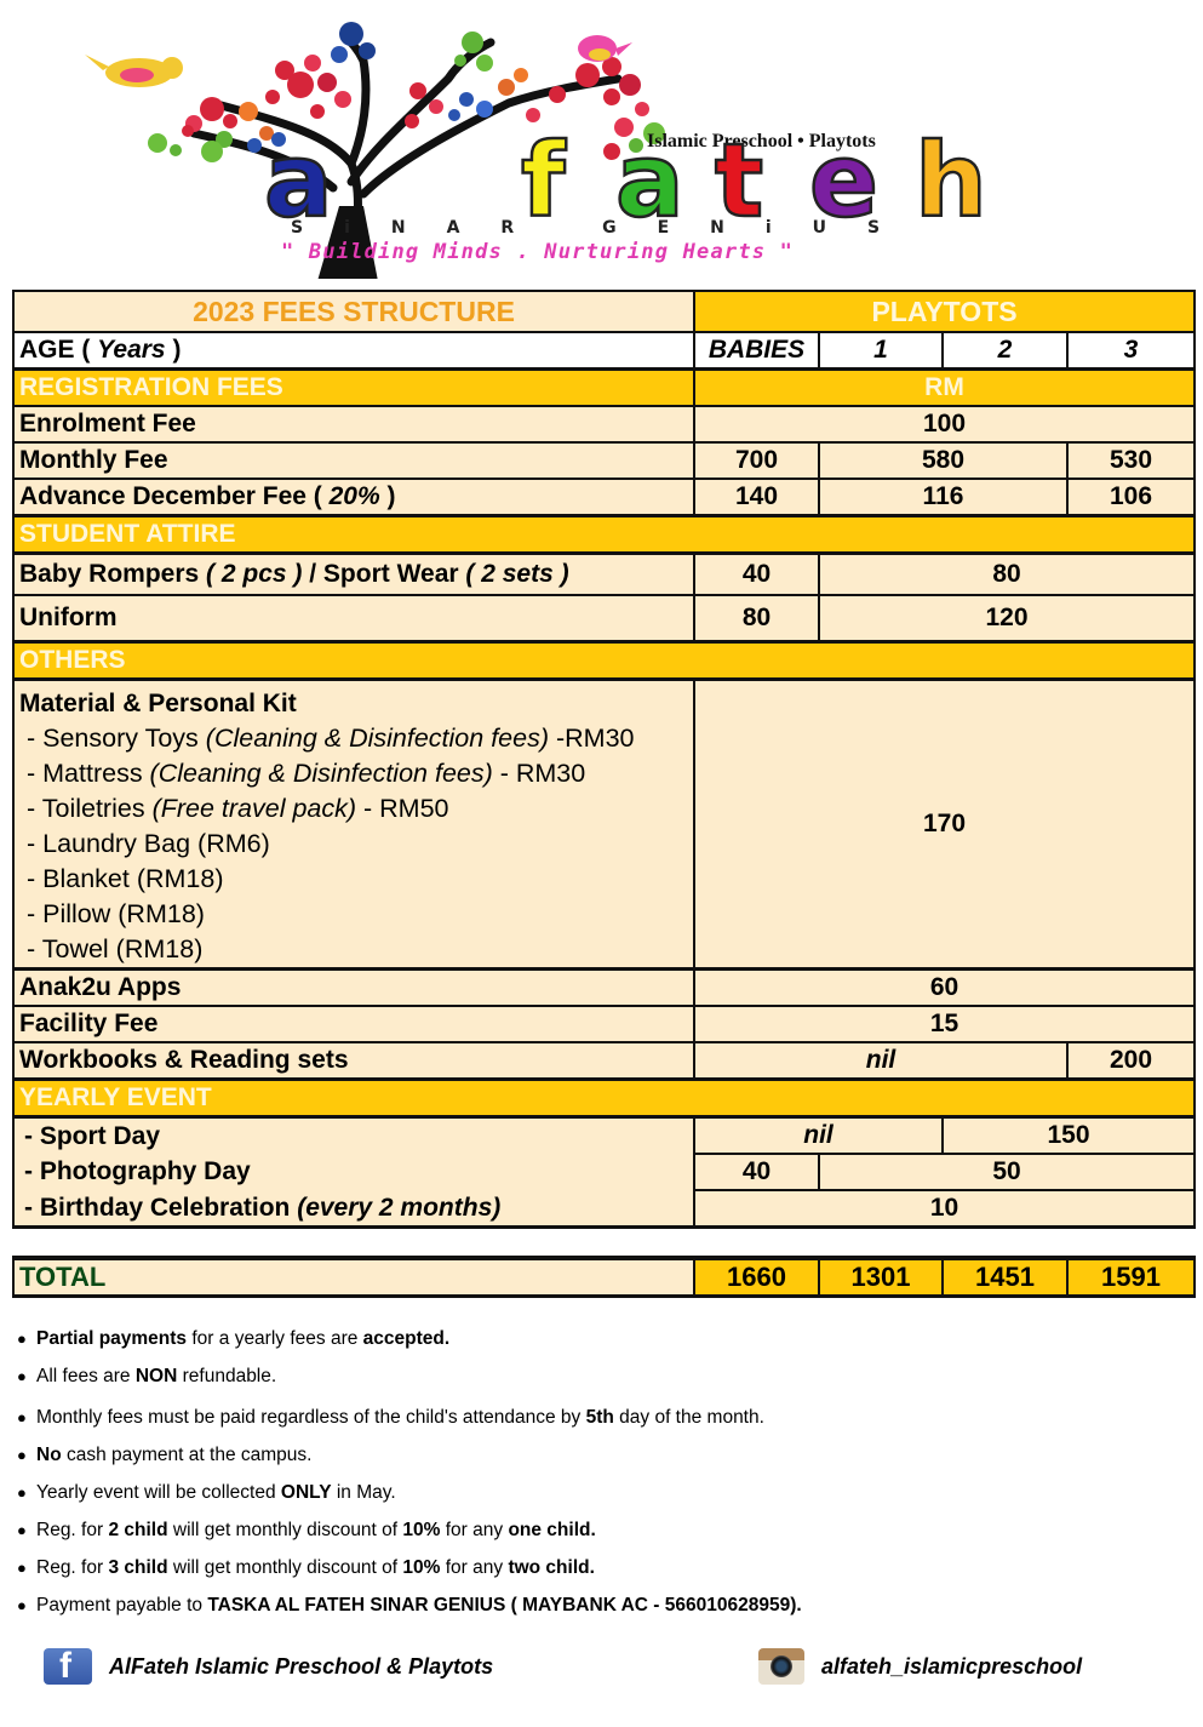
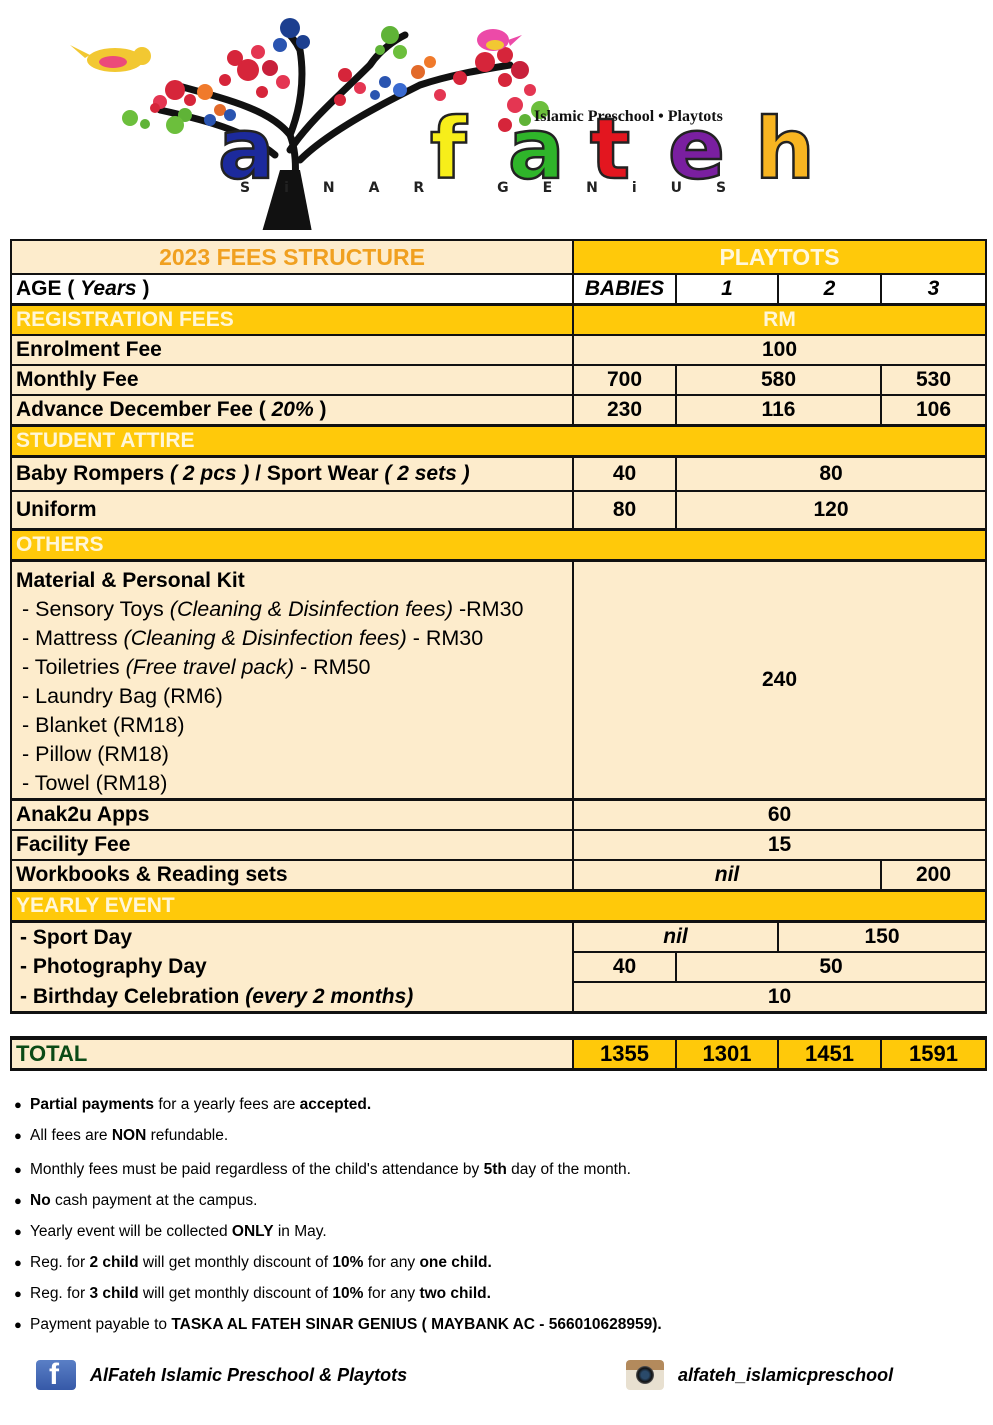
  Islamic Preschool • Playtots
  a
  f
  a
  t
  e
  h
  SiNAR GENiUS
- " Building Minds . Nurturing Hearts "
  2023 FEES STRUCTURE	PLAYTOTS
  AGE ( Years )	BABIES	1	2	3
  REGISTRATION FEES	RM
  Enrolment Fee	100
  Monthly Fee	700	580	530
- Advance December Fee ( 20% )	140	116	106
+ Advance December Fee ( 20% )	230	116	106
  STUDENT ATTIRE
  Baby Rompers ( 2 pcs ) / Sport Wear ( 2 sets )	40	80
  Uniform	80	120
  OTHERS
- Material & Personal Kit - Sensory Toys (Cleaning & Disinfection fees) -RM30- Mattress (Cleaning & Disinfection fees) - RM30- Toiletries (Free travel pack) - RM50- Laundry Bag (RM6)- Blanket (RM18)- Pillow (RM18)- Towel (RM18)	170
+ Material & Personal Kit - Sensory Toys (Cleaning & Disinfection fees) -RM30- Mattress (Cleaning & Disinfection fees) - RM30- Toiletries (Free travel pack) - RM50- Laundry Bag (RM6)- Blanket (RM18)- Pillow (RM18)- Towel (RM18)	240
  Anak2u Apps	60
  Facility Fee	15
  Workbooks & Reading sets	nil	200
  YEARLY EVENT
  - Sport Day	nil	150
  - Photography Day	40	50
  - Birthday Celebration (every 2 months)	10
- TOTAL	1660	1301	1451	1591
+ TOTAL	1355	1301	1451	1591
  ●
  Partial payments for a yearly fees are accepted.
  ●
  All fees are NON refundable.
  ●
  Monthly fees must be paid regardless of the child's attendance by 5th day of the month.
  ●
  No cash payment at the campus.
  ●
  Yearly event will be collected ONLY in May.
  ●
  Reg. for 2 child will get monthly discount of 10% for any one child.
  ●
  Reg. for 3 child will get monthly discount of 10% for any two child.
  ●
  Payment payable to TASKA AL FATEH SINAR GENIUS ( MAYBANK AC - 566010628959).
  f
  AlFateh Islamic Preschool & Playtots
  alfateh_islamicpreschool
